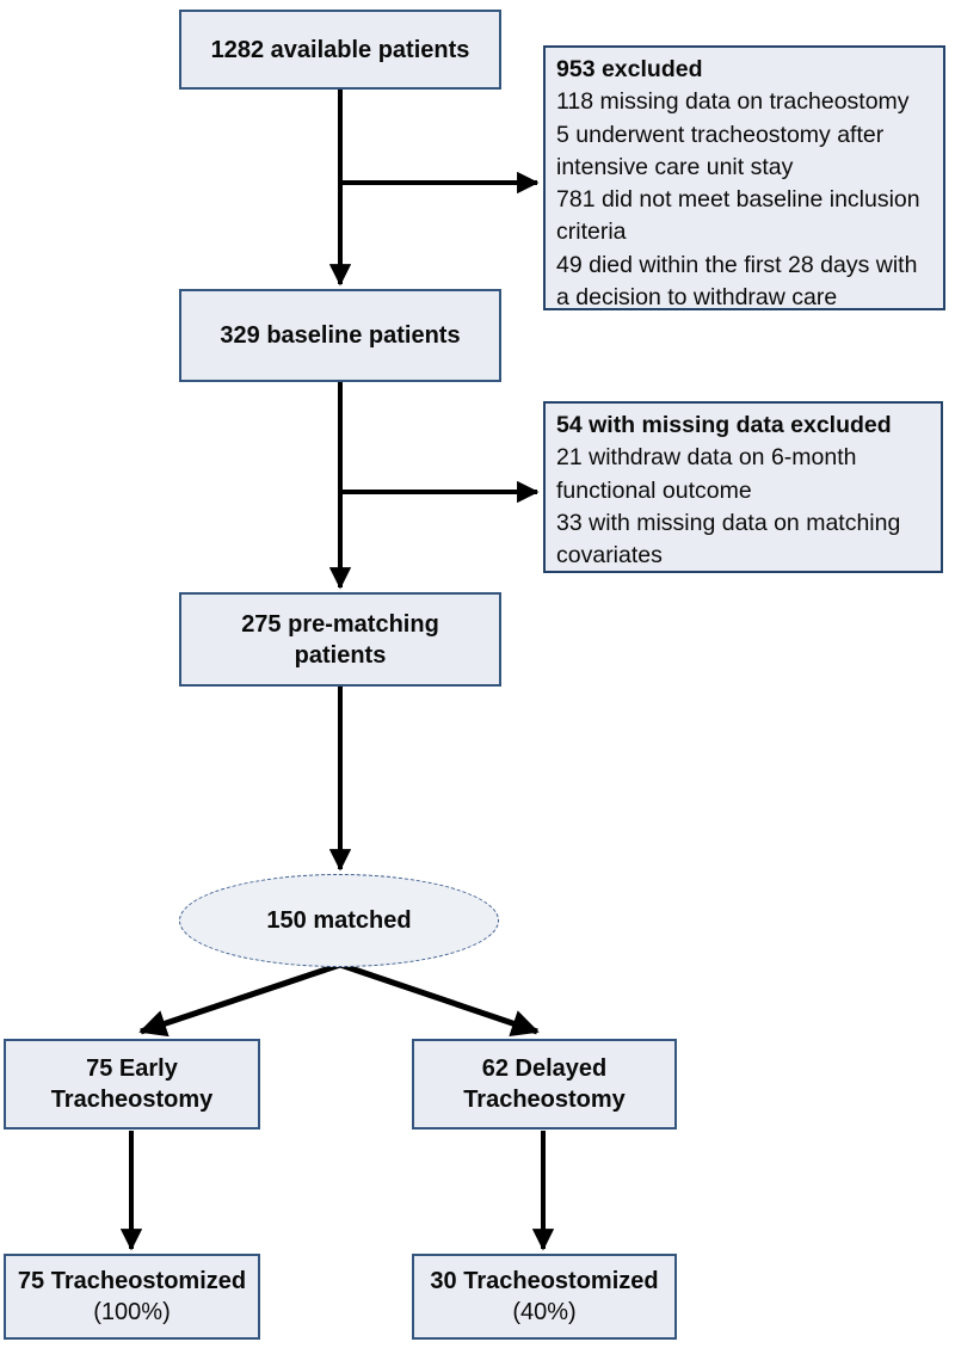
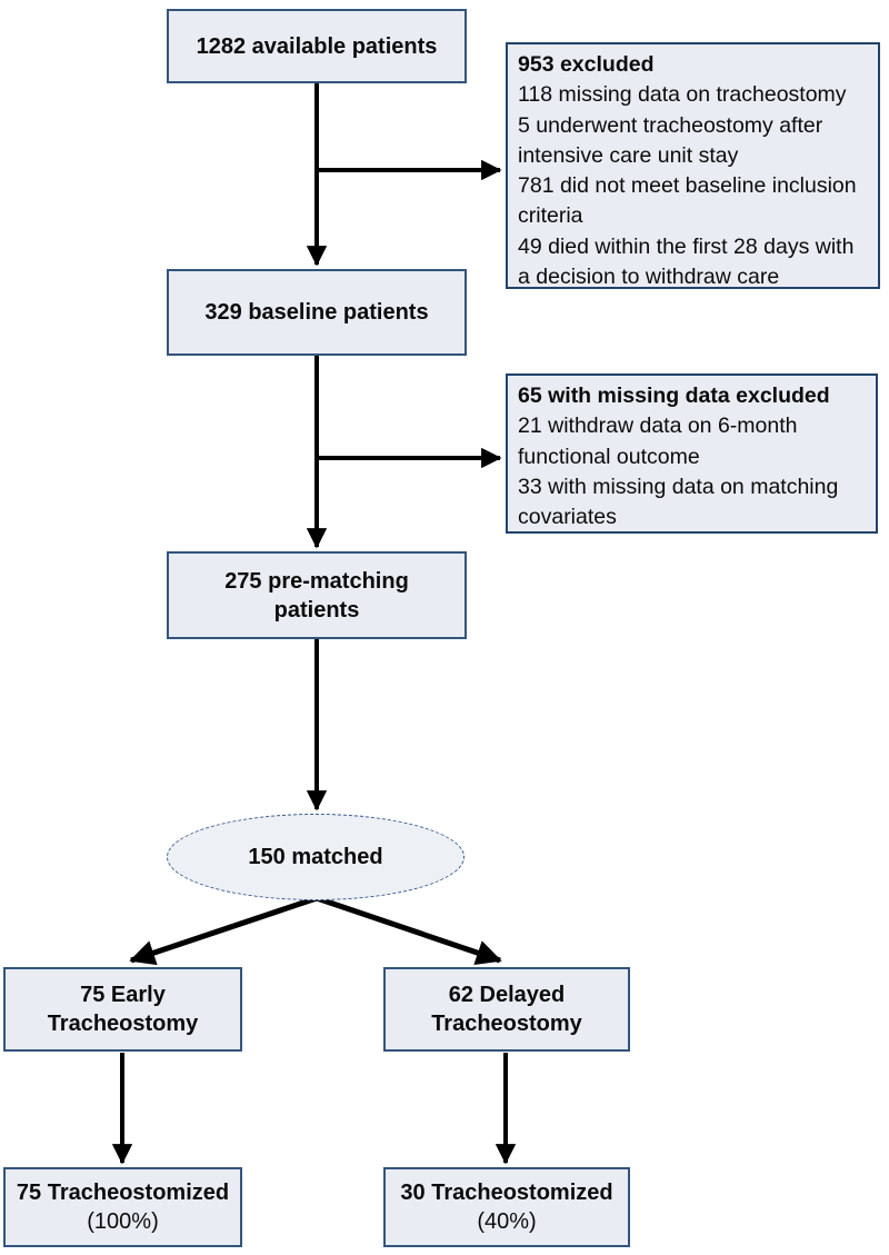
  1282 available patients
  953 excluded
  118 missing data on tracheostomy
  5 underwent tracheostomy after intensive care unit stay
  781 did not meet baseline inclusion criteria
  49 died within the first 28 days with a decision to withdraw care
  329 baseline patients
- 54 with missing data excluded
+ 65 with missing data excluded
  21 withdraw data on 6-month functional outcome
  33 with missing data on matching covariates
  275 pre-matching
  patients
  150 matched
  75 Early
  Tracheostomy
  62 Delayed
  Tracheostomy
  75 Tracheostomized
  (100%)
  30 Tracheostomized
  (40%)
